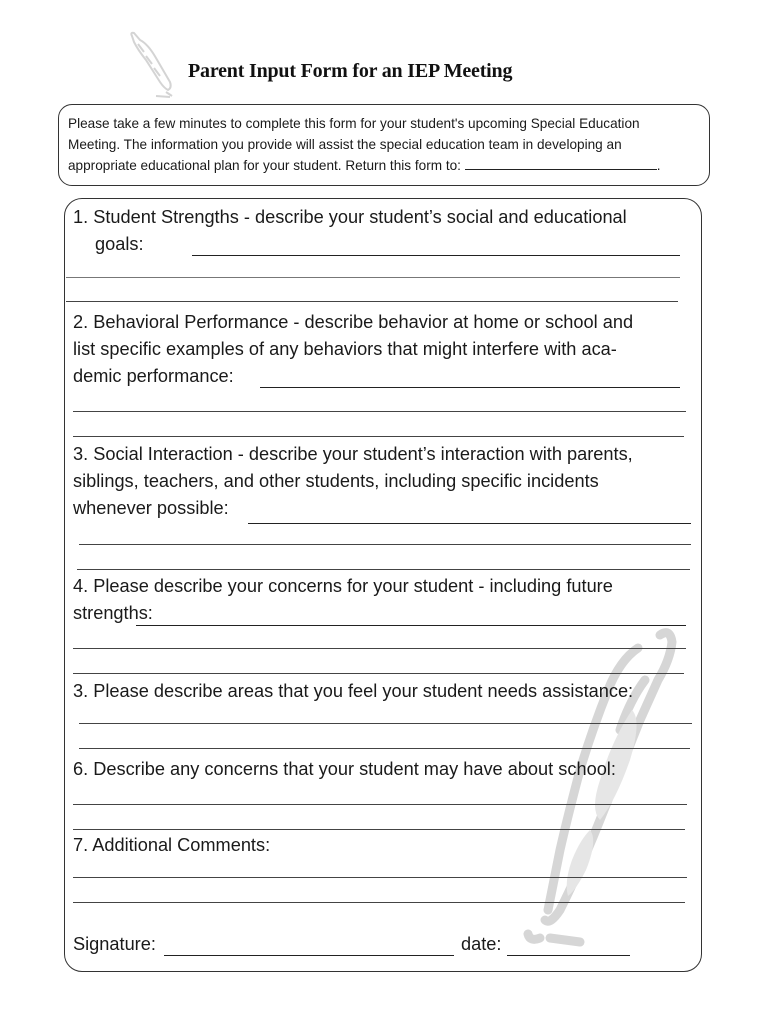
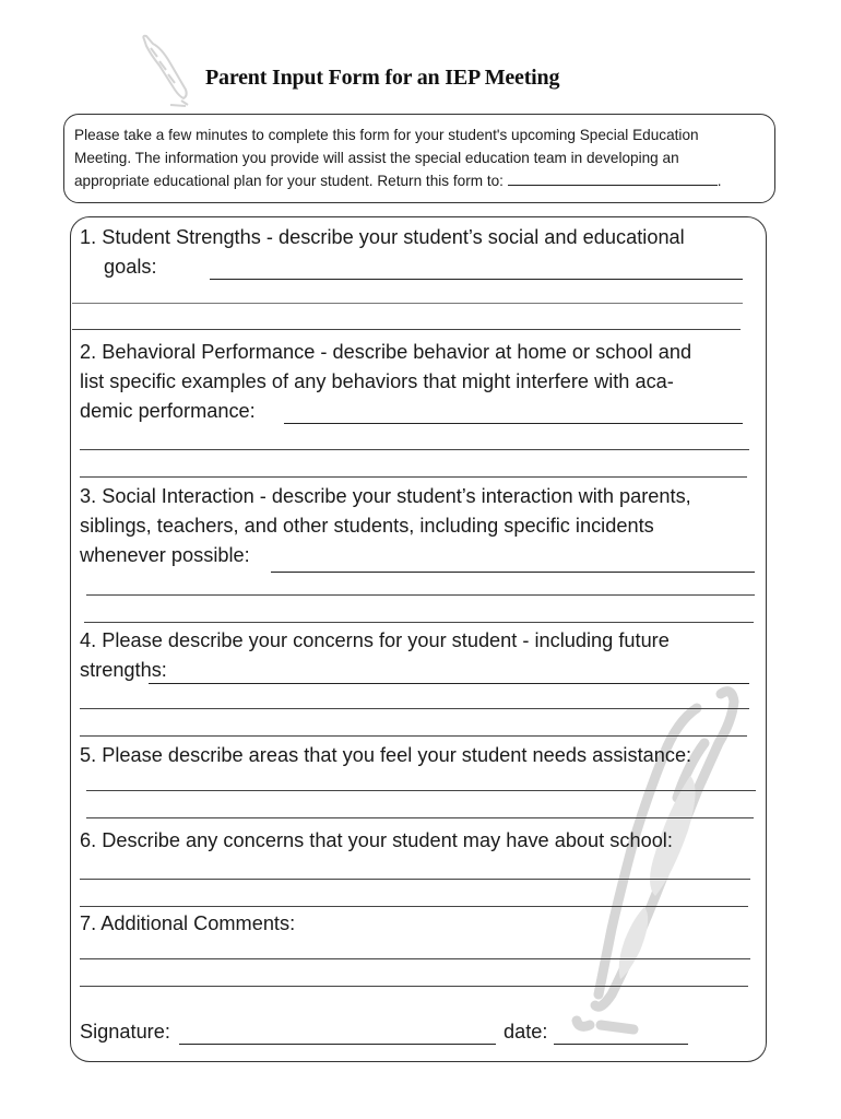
  Parent Input Form for an IEP Meeting
  Please take a few minutes to complete this form for your student's upcoming Special Education
  Meeting. The information you provide will assist the special education team in developing an
  appropriate educational plan for your student. Return this form to: .
  1. Student Strengths - describe your student’s social and educational
  goals:
  2. Behavioral Performance - describe behavior at home or school and
  list specific examples of any behaviors that might interfere with aca-
  demic performance:
  3. Social Interaction - describe your student’s interaction with parents,
  siblings, teachers, and other students, including specific incidents
  whenever possible:
  4. Please describe your concerns for your student - including future
  strengths:
- 3. Please describe areas that you feel your student needs assistance:
+ 5. Please describe areas that you feel your student needs assistance:
  6. Describe any concerns that your student may have about school:
  7. Additional Comments:
  Signature:
  date:
